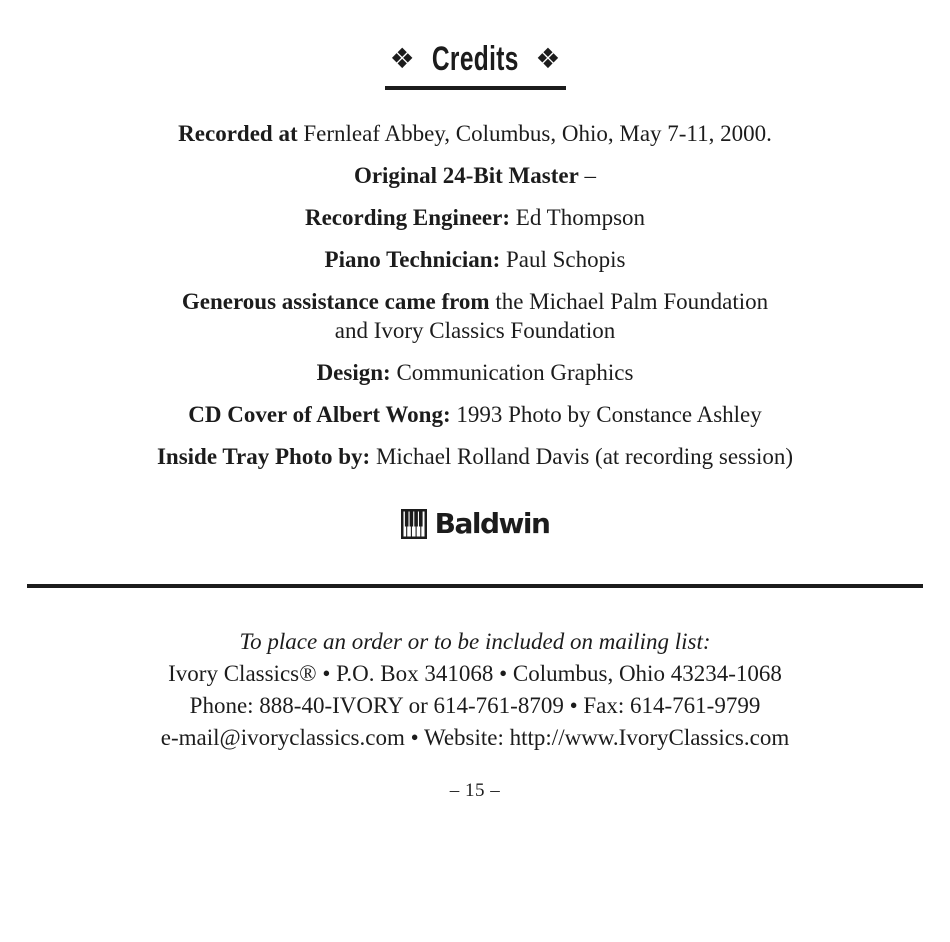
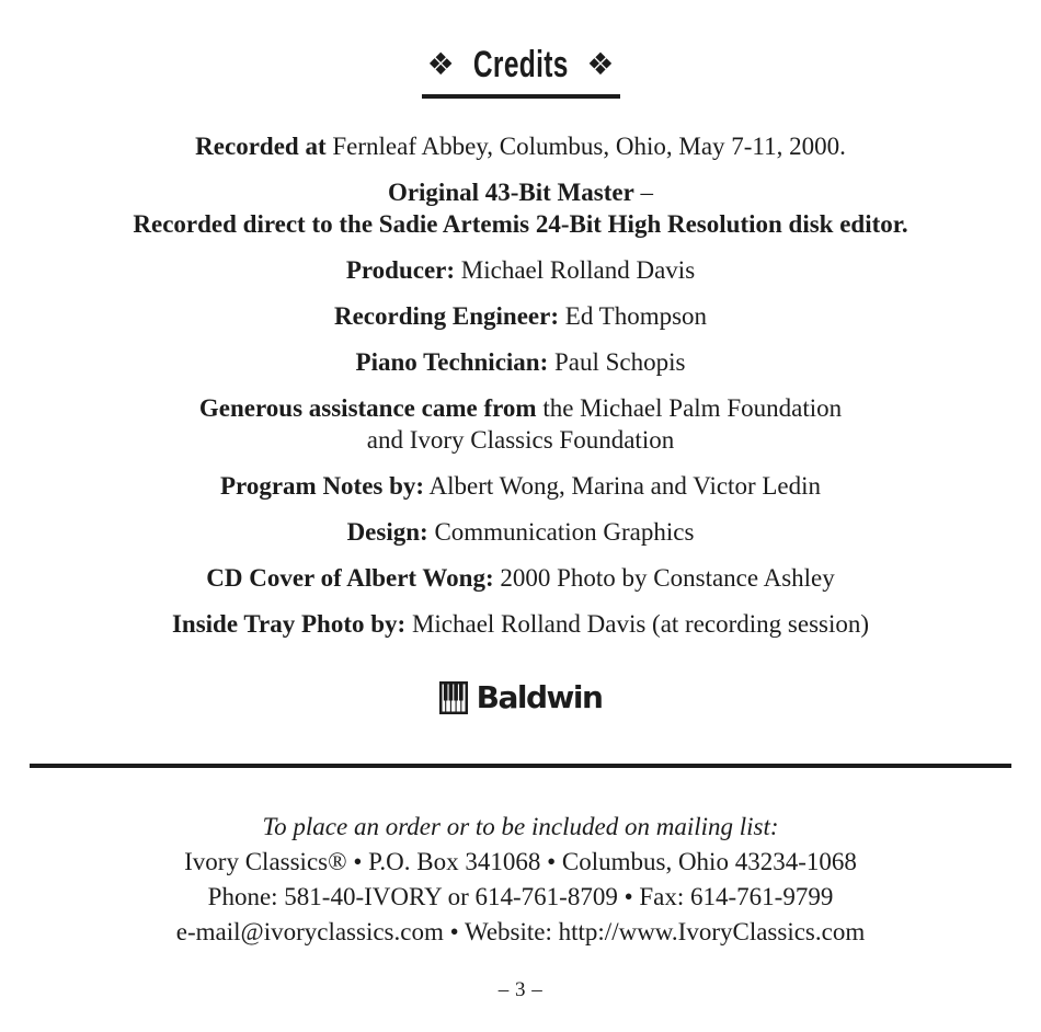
  ❖
  Credits
  ❖
  Recorded at Fernleaf Abbey, Columbus, Ohio, May 7-11, 2000.
- Original 24-Bit Master –
+ Original 43-Bit Master –
+ Recorded direct to the Sadie Artemis 24-Bit High Resolution disk editor.
+ Producer: Michael Rolland Davis
  Recording Engineer: Ed Thompson
  Piano Technician: Paul Schopis
  Generous assistance came from the Michael Palm Foundation
  and Ivory Classics Foundation
+ Program Notes by: Albert Wong, Marina and Victor Ledin
  Design: Communication Graphics
- CD Cover of Albert Wong: 1993 Photo by Constance Ashley
+ CD Cover of Albert Wong: 2000 Photo by Constance Ashley
  Inside Tray Photo by: Michael Rolland Davis (at recording session)
  Baldwin
  To place an order or to be included on mailing list:
  Ivory Classics® • P.O. Box 341068 • Columbus, Ohio 43234-1068
- Phone: 888-40-IVORY or 614-761-8709 • Fax: 614-761-9799
+ Phone: 581-40-IVORY or 614-761-8709 • Fax: 614-761-9799
  e-mail@ivoryclassics.com • Website: http://www.IvoryClassics.com
- – 15 –
+ – 3 –
